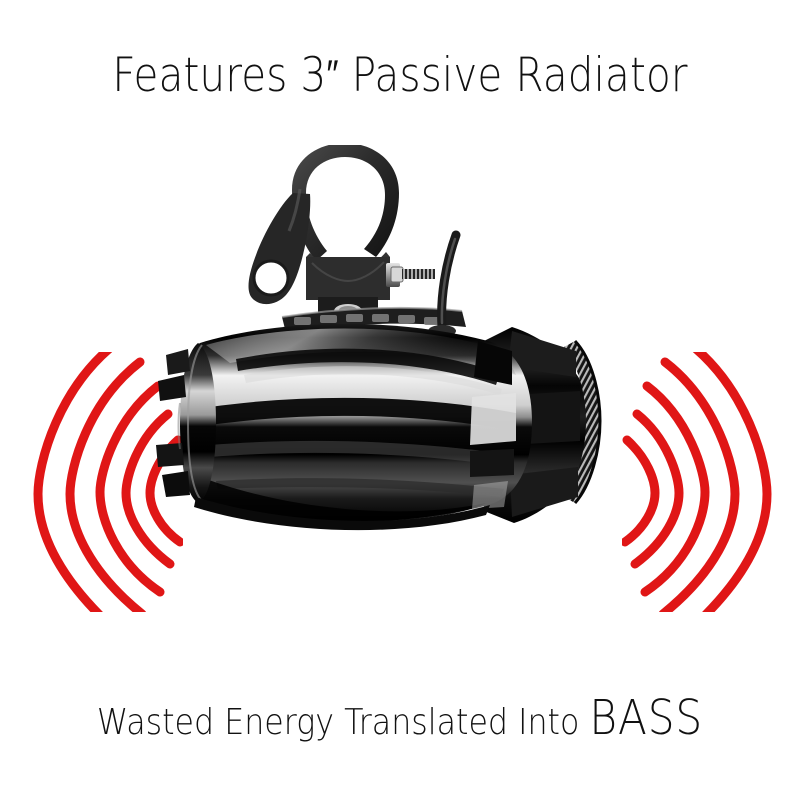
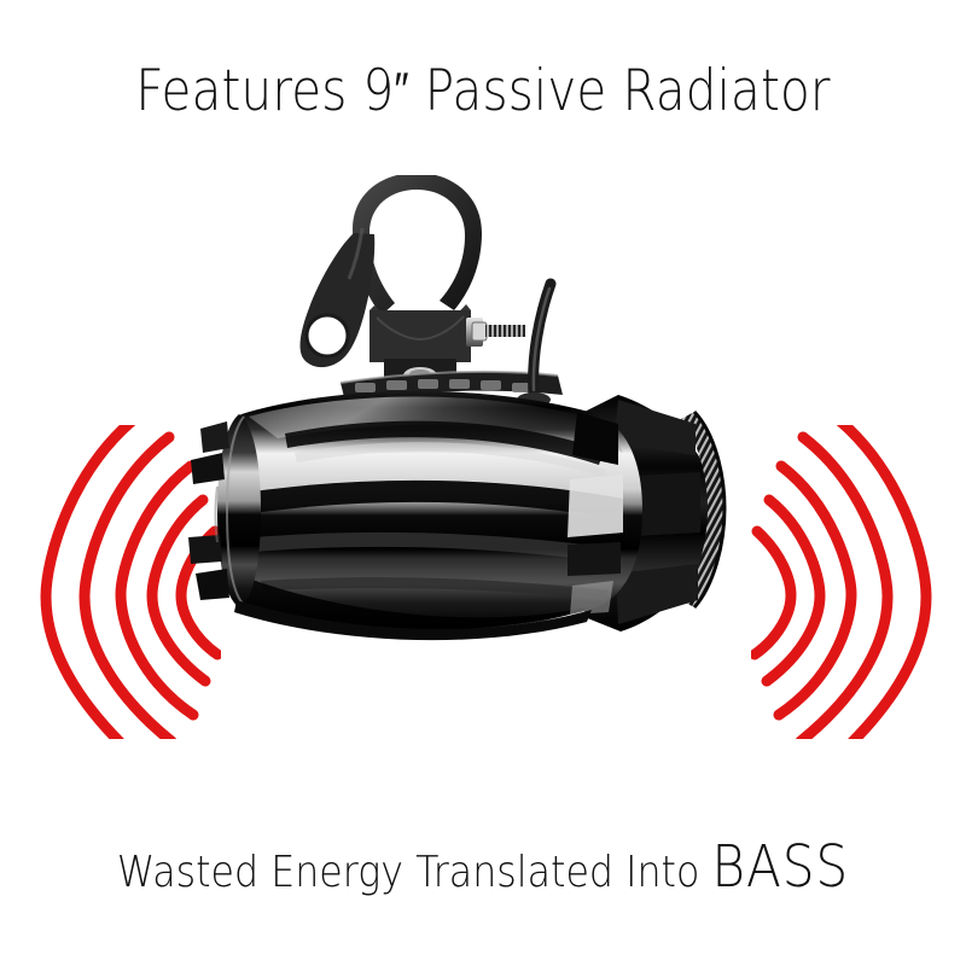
- Features 3″ Passive Radiator
+ Features 9″ Passive Radiator
  Wasted Energy Translated Into BASS
